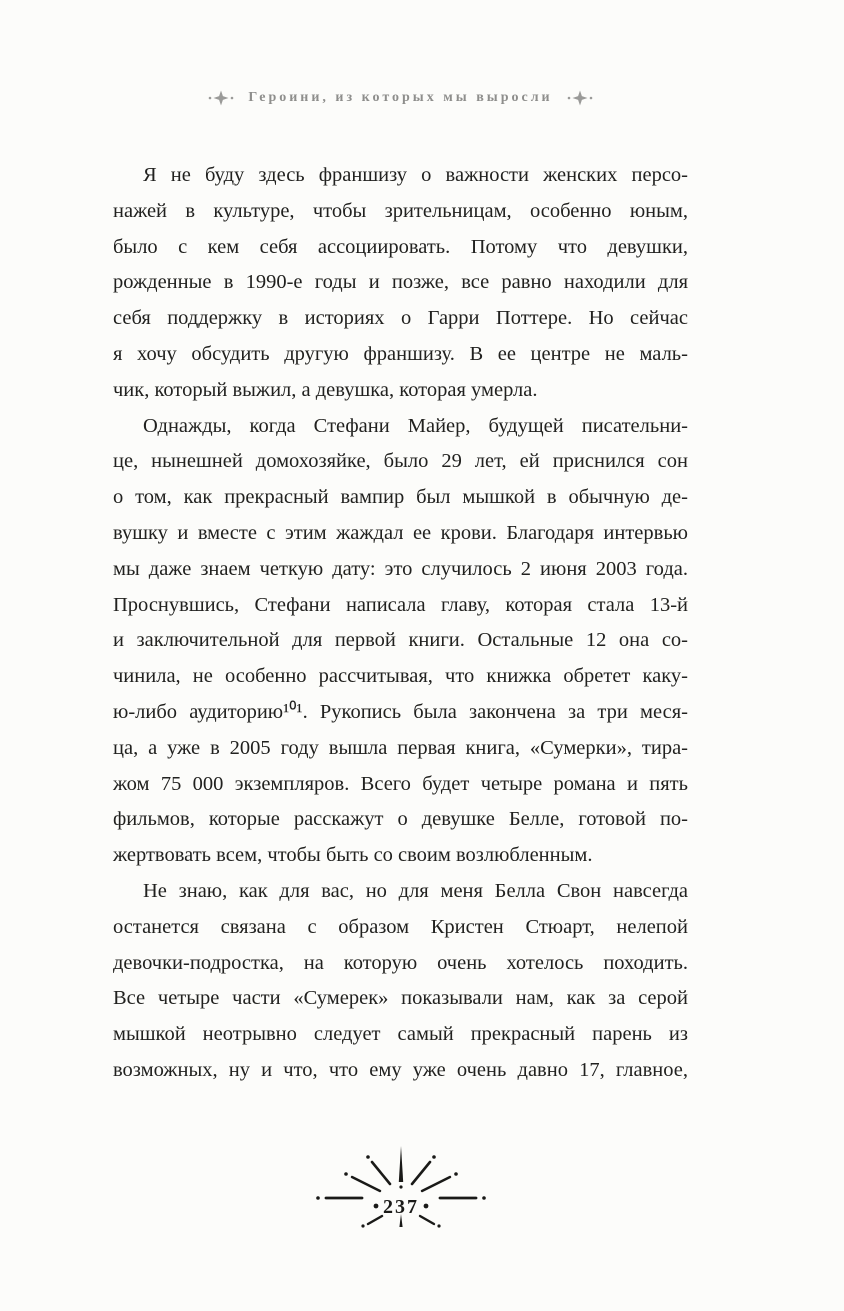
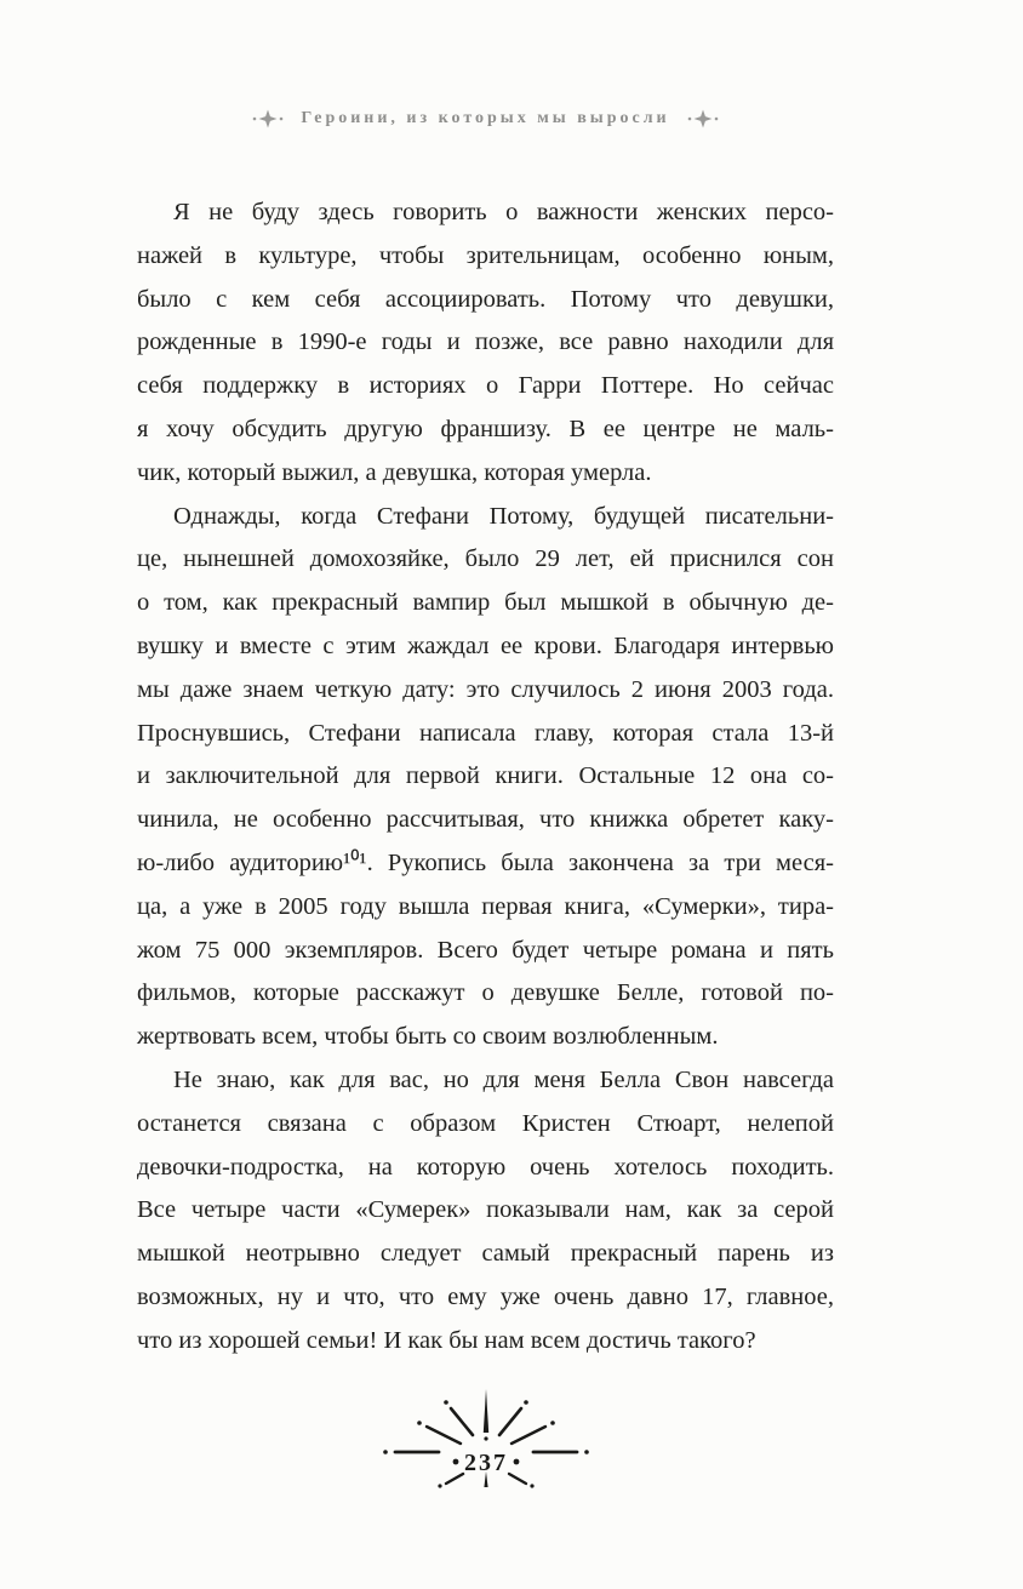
  Героини, из которых мы выросли
- Я не буду здесь франшизу о важности женских персо-
+ Я не буду здесь говорить о важности женских персо-
  нажей в культуре, чтобы зрительницам, особенно юным,
  было с кем себя ассоциировать. Потому что девушки,
  рожденные в 1990-е годы и позже, все равно находили для
  себя поддержку в историях о Гарри Поттере. Но сейчас
  я хочу обсудить другую франшизу. В ее центре не маль-
  чик, который выжил, а девушка, которая умерла.
- Однажды, когда Стефани Майер, будущей писательни-
+ Однажды, когда Стефани Потому, будущей писательни-
  це, нынешней домохозяйке, было 29 лет, ей приснился сон
  о том, как прекрасный вампир был мышкой в обычную де-
  вушку и вместе с этим жаждал ее крови. Благодаря интервью
  мы даже знаем четкую дату: это случилось 2 июня 2003 года.
  Проснувшись, Стефани написала главу, которая стала 13-й
  и заключительной для первой книги. Остальные 12 она со-
  чинила, не особенно рассчитывая, что книжка обретет каку-
  ю-либо аудиторию¹⁰¹. Рукопись была закончена за три меся-
  ца, а уже в 2005 году вышла первая книга, «Сумерки», тира-
  жом 75 000 экземпляров. Всего будет четыре романа и пять
  фильмов, которые расскажут о девушке Белле, готовой по-
  жертвовать всем, чтобы быть со своим возлюбленным.
  Не знаю, как для вас, но для меня Белла Свон навсегда
  останется связана с образом Кристен Стюарт, нелепой
  девочки-подростка, на которую очень хотелось походить.
  Все четыре части «Сумерек» показывали нам, как за серой
  мышкой неотрывно следует самый прекрасный парень из
  возможных, ну и что, что ему уже очень давно 17, главное,
+ что из хорошей семьи! И как бы нам всем достичь такого?
  237
